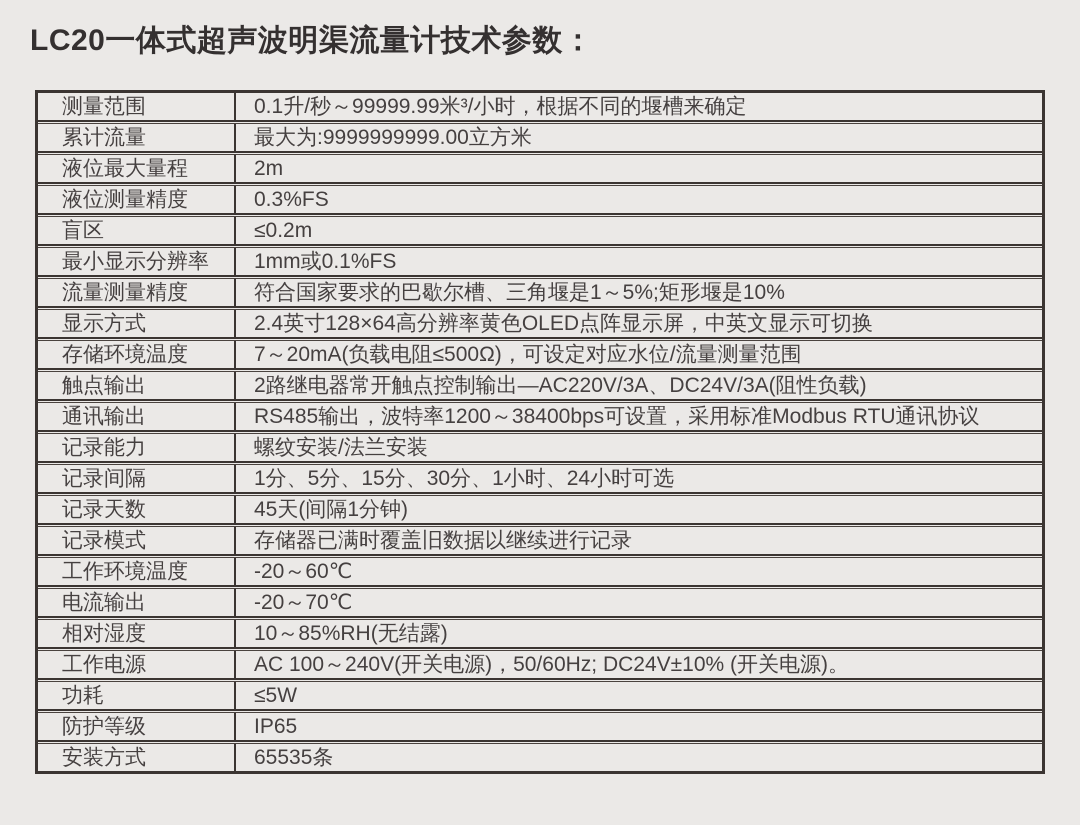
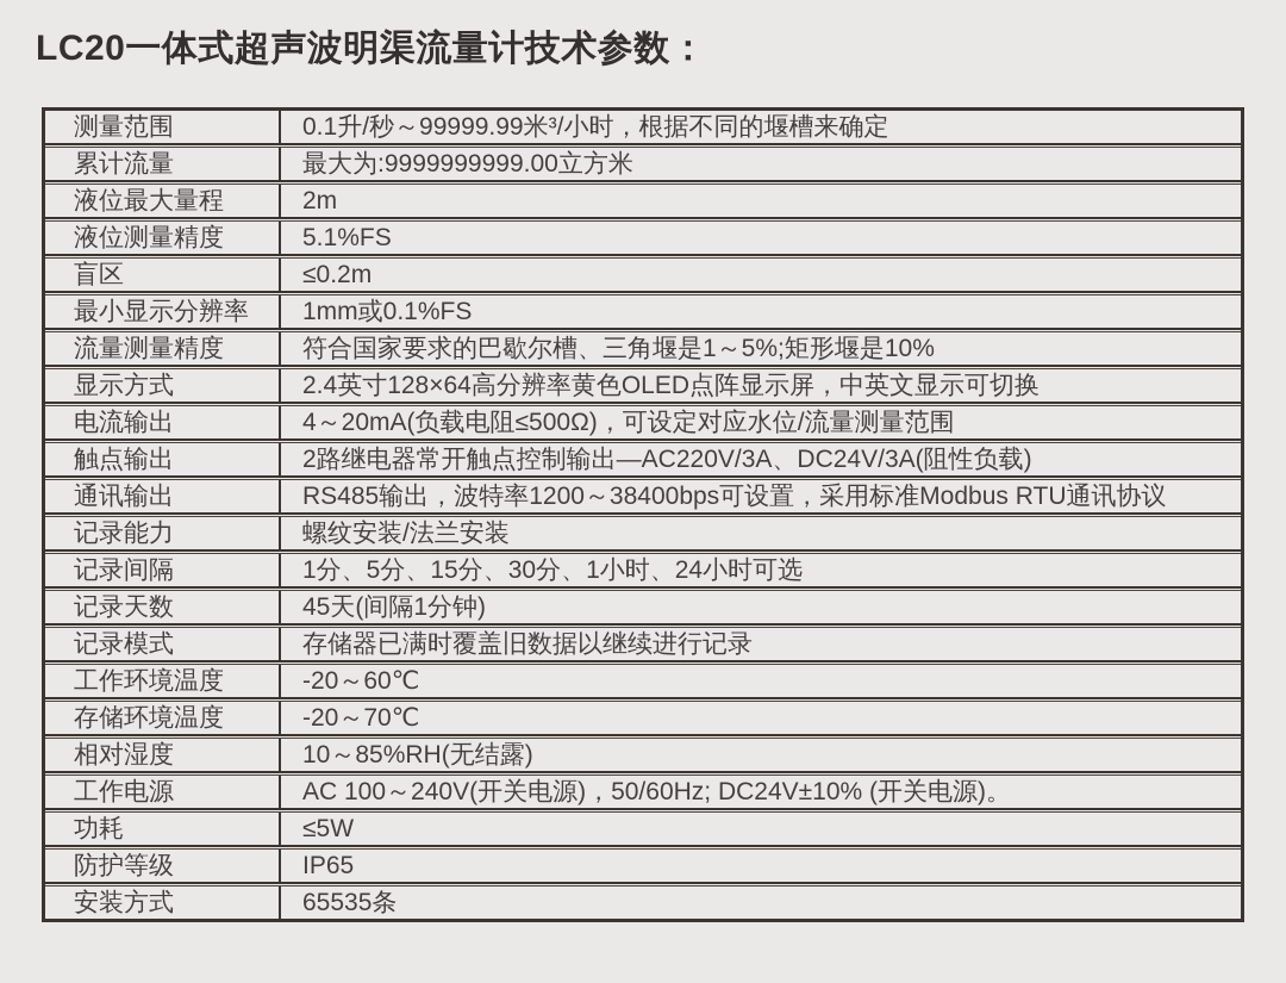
  LC20一体式超声波明渠流量计技术参数：
  测量范围
  0.1升/秒～99999.99米³/小时，根据不同的堰槽来确定
  累计流量
  最大为:9999999999.00立方米
  液位最大量程
  2m
  液位测量精度
- 0.3%FS
+ 5.1%FS
  盲区
  ≤0.2m
  最小显示分辨率
  1mm或0.1%FS
  流量测量精度
  符合国家要求的巴歇尔槽、三角堰是1～5%;矩形堰是10%
  显示方式
  2.4英寸128×64高分辨率黄色OLED点阵显示屏，中英文显示可切换
- 存储环境温度
+ 电流输出
- 7～20mA(负载电阻≤500Ω)，可设定对应水位/流量测量范围
+ 4～20mA(负载电阻≤500Ω)，可设定对应水位/流量测量范围
  触点输出
  2路继电器常开触点控制输出—AC220V/3A、DC24V/3A(阻性负载)
  通讯输出
  RS485输出，波特率1200～38400bps可设置，采用标准Modbus RTU通讯协议
  记录能力
  螺纹安装/法兰安装
  记录间隔
  1分、5分、15分、30分、1小时、24小时可选
  记录天数
  45天(间隔1分钟)
  记录模式
  存储器已满时覆盖旧数据以继续进行记录
  工作环境温度
  -20～60℃
- 电流输出
+ 存储环境温度
  -20～70℃
  相对湿度
  10～85%RH(无结露)
  工作电源
  AC 100～240V(开关电源)，50/60Hz; DC24V±10% (开关电源)。
  功耗
  ≤5W
  防护等级
  IP65
  安装方式
  65535条
